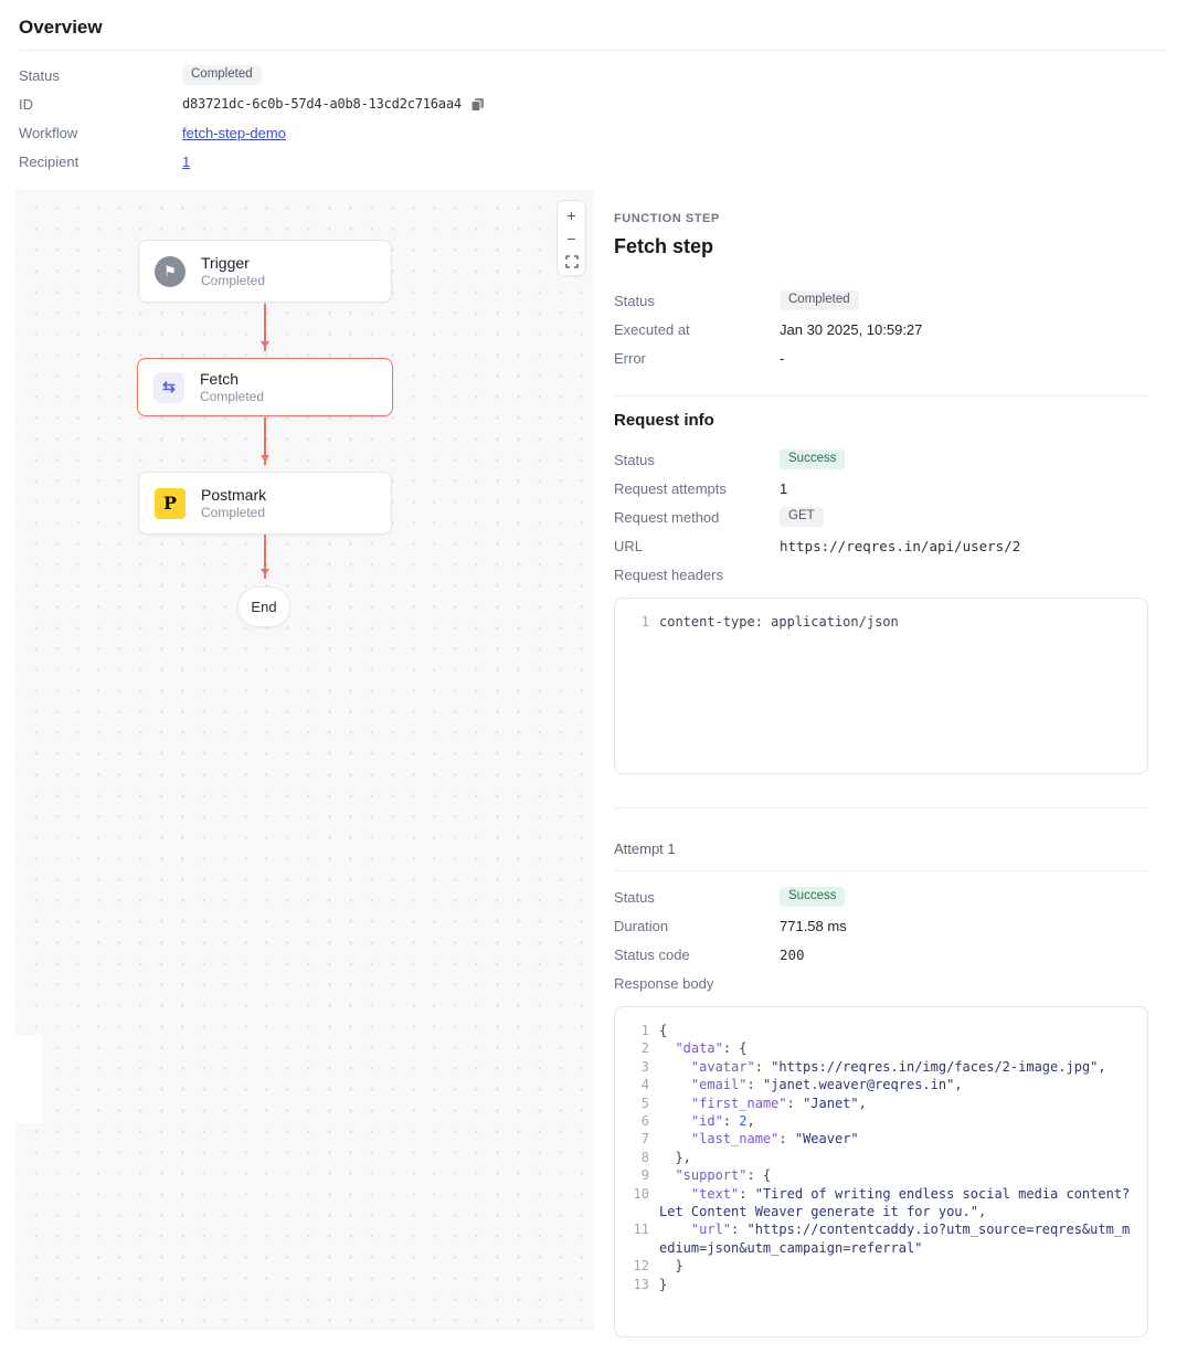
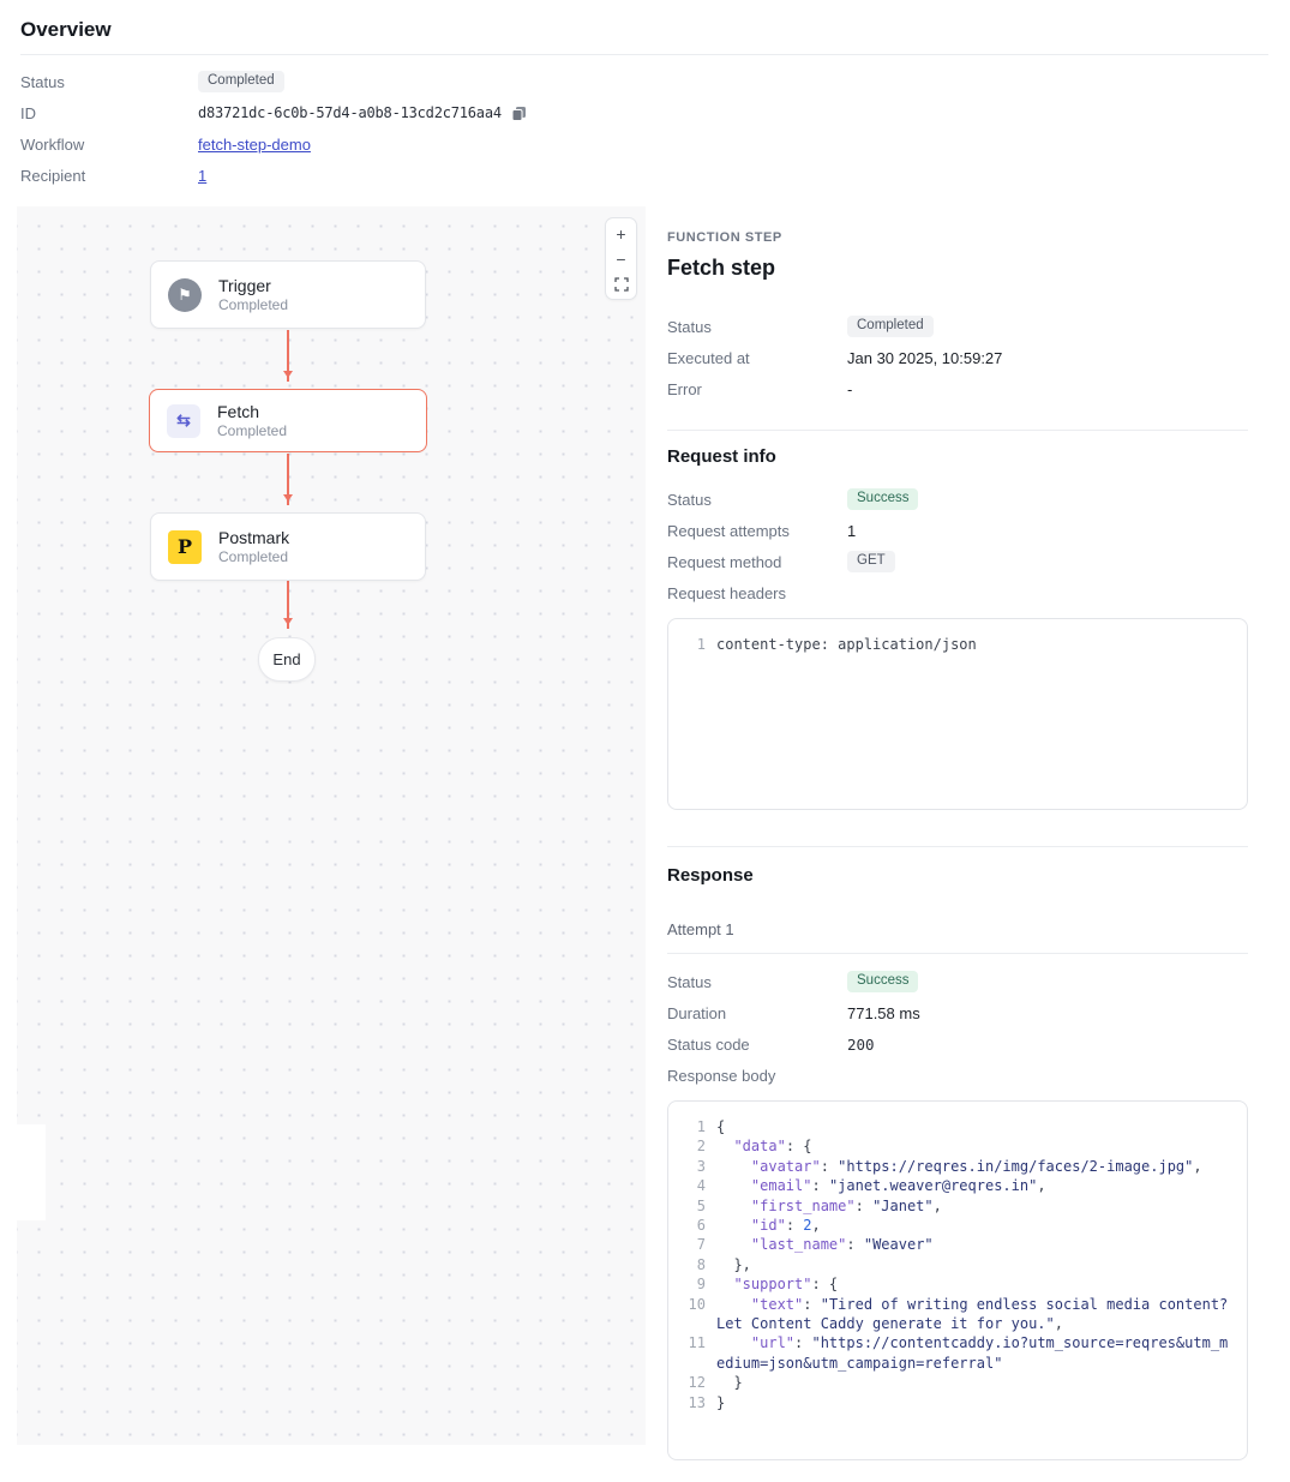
  Overview
  Status
  Completed
  ID
  d83721dc-6c0b-57d4-a0b8-13cd2c716aa4
  Workflow
  fetch-step-demo
  Recipient
  1
  ⚑
  Trigger
  Completed
  ⇆
  Fetch
  Completed
  P
  Postmark
  Completed
  End
  +
  −
  FUNCTION STEP
  Fetch step
  Status
  Completed
  Executed at
  Jan 30 2025, 10:59:27
  Error
  -
  Request info
  Status
  Success
  Request attempts
  1
  Request method
  GET
- URL
- https://reqres.in/api/users/2
  Request headers
  1
  content-type: application/json
+ Response
  Attempt 1
  Status
  Success
  Duration
  771.58 ms
  Status code
  200
  Response body
  1
  {
  2
  "data": {
  3
  "avatar": "https://reqres.in/img/faces/2-image.jpg",
  4
  "email": "janet.weaver@reqres.in",
  5
  "first_name": "Janet",
  6
  "id": 2,
  7
  "last_name": "Weaver"
  8
  },
  9
  "support": {
  10
- "text": "Tired of writing endless social media content? Let Content Weaver generate it for you.",
+ "text": "Tired of writing endless social media content? Let Content Caddy generate it for you.",
  11
  "url": "https://contentcaddy.io?utm_source=reqres&utm_medium=json&utm_campaign=referral"
  12
  }
  13
  }
